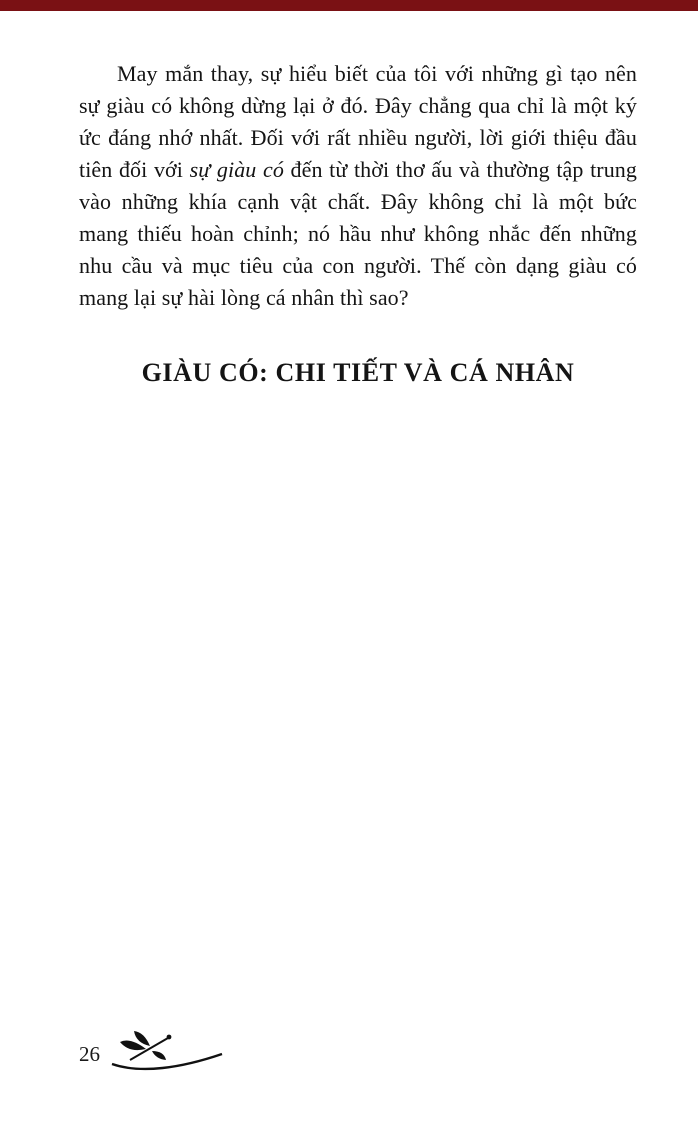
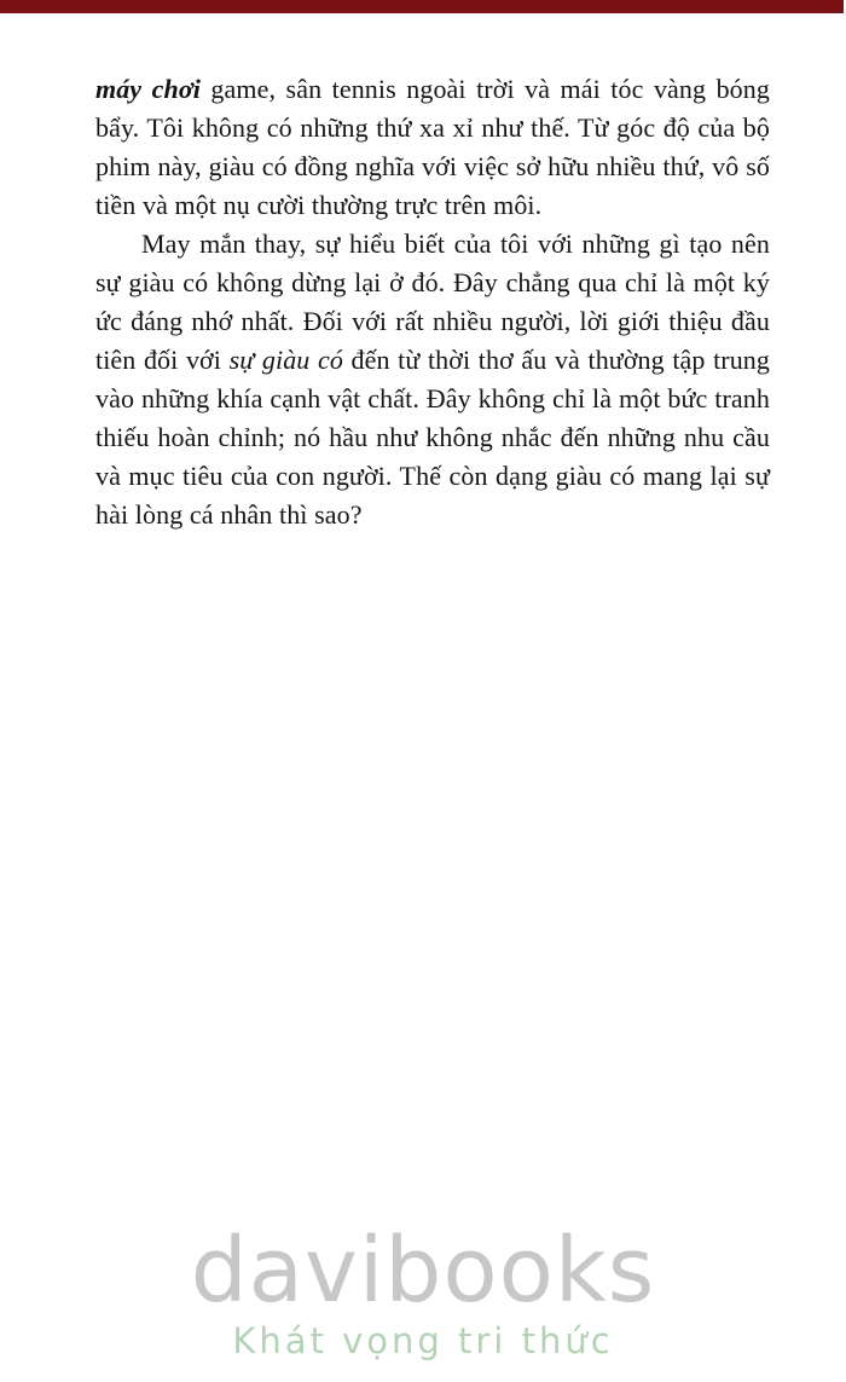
+ davibooks
+ Khát vọng tri thức
+ máy chơi game, sân tennis ngoài trời và mái tóc vàng bóng bẩy. Tôi không có những thứ xa xỉ như thế. Từ góc độ của bộ phim này, giàu có đồng nghĩa với việc sở hữu nhiều thứ, vô số tiền và một nụ cười thường trực trên môi.
- May mắn thay, sự hiểu biết của tôi với những gì tạo nên sự giàu có không dừng lại ở đó. Đây chẳng qua chỉ là một ký ức đáng nhớ nhất. Đối với rất nhiều người, lời giới thiệu đầu tiên đối với sự giàu có đến từ thời thơ ấu và thường tập trung vào những khía cạnh vật chất. Đây không chỉ là một bức mang thiếu hoàn chỉnh; nó hầu như không nhắc đến những nhu cầu và mục tiêu của con người. Thế còn dạng giàu có mang lại sự hài lòng cá nhân thì sao?
+ May mắn thay, sự hiểu biết của tôi với những gì tạo nên sự giàu có không dừng lại ở đó. Đây chẳng qua chỉ là một ký ức đáng nhớ nhất. Đối với rất nhiều người, lời giới thiệu đầu tiên đối với sự giàu có đến từ thời thơ ấu và thường tập trung vào những khía cạnh vật chất. Đây không chỉ là một bức tranh thiếu hoàn chỉnh; nó hầu như không nhắc đến những nhu cầu và mục tiêu của con người. Thế còn dạng giàu có mang lại sự hài lòng cá nhân thì sao?
- GIÀU CÓ: CHI TIẾT VÀ CÁ NHÂN
- 26
